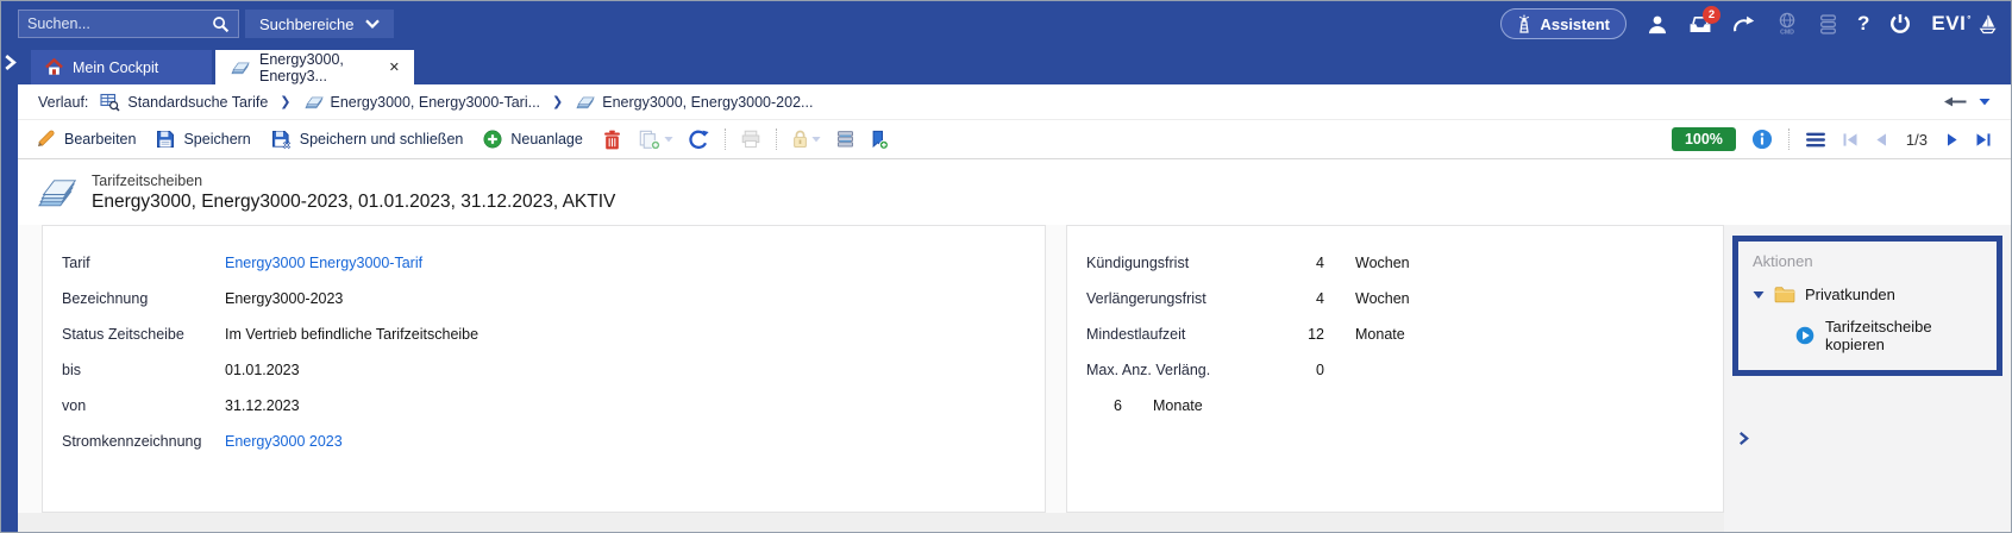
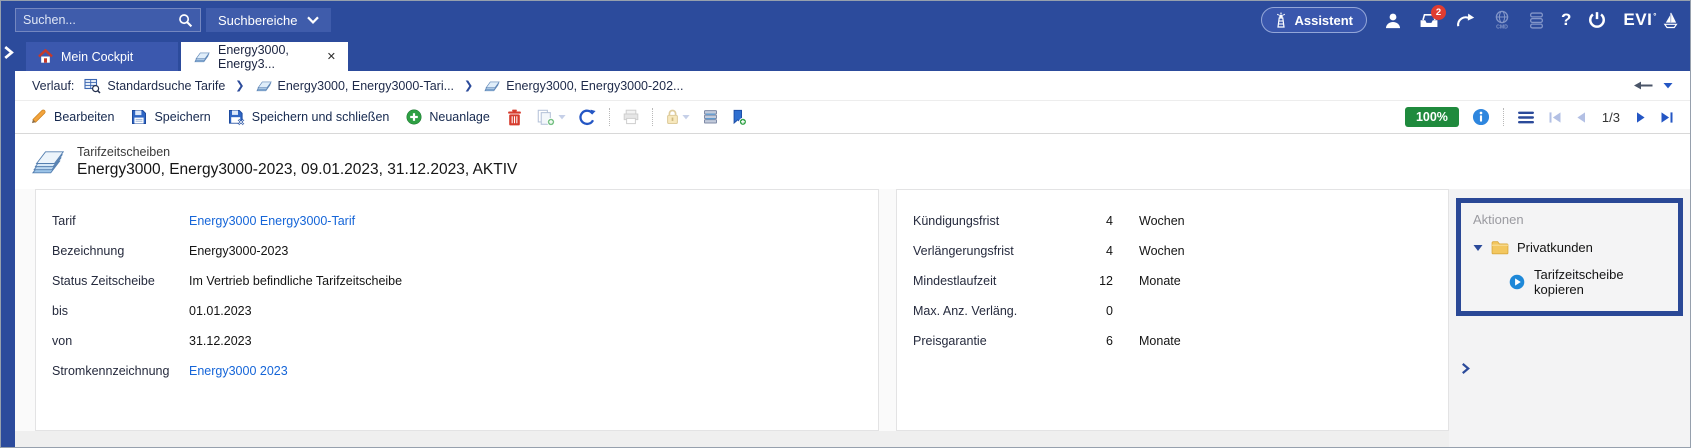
  Suchen...
  Suchbereiche
  Assistent
  2
  ?
  EVI
  °
  Mein Cockpit
  Energy3000, Energy3...
  ✕
  Verlauf:
  Standardsuche Tarife
  ❯
  Energy3000, Energy3000-Tari...
  ❯
  Energy3000, Energy3000-202...
  Bearbeiten
  Speichern
  Speichern und schließen
  Neuanlage
  100%
  1/3
  Tarifzeitscheiben
- Energy3000, Energy3000-2023, 01.01.2023, 31.12.2023, AKTIV
+ Energy3000, Energy3000-2023, 09.01.2023, 31.12.2023, AKTIV
  Tarif
  Energy3000 Energy3000-Tarif
  Bezeichnung
  Energy3000-2023
  Status Zeitscheibe
  Im Vertrieb befindliche Tarifzeitscheibe
  bis
  01.01.2023
  von
  31.12.2023
  Stromkennzeichnung
  Energy3000 2023
  Kündigungsfrist
  4
  Wochen
  Verlängerungsfrist
  4
  Wochen
  Mindestlaufzeit
  12
  Monate
  Max. Anz. Verläng.
  0
+ Preisgarantie
  6
  Monate
  Aktionen
  Privatkunden
  Tarifzeitscheibe kopieren
